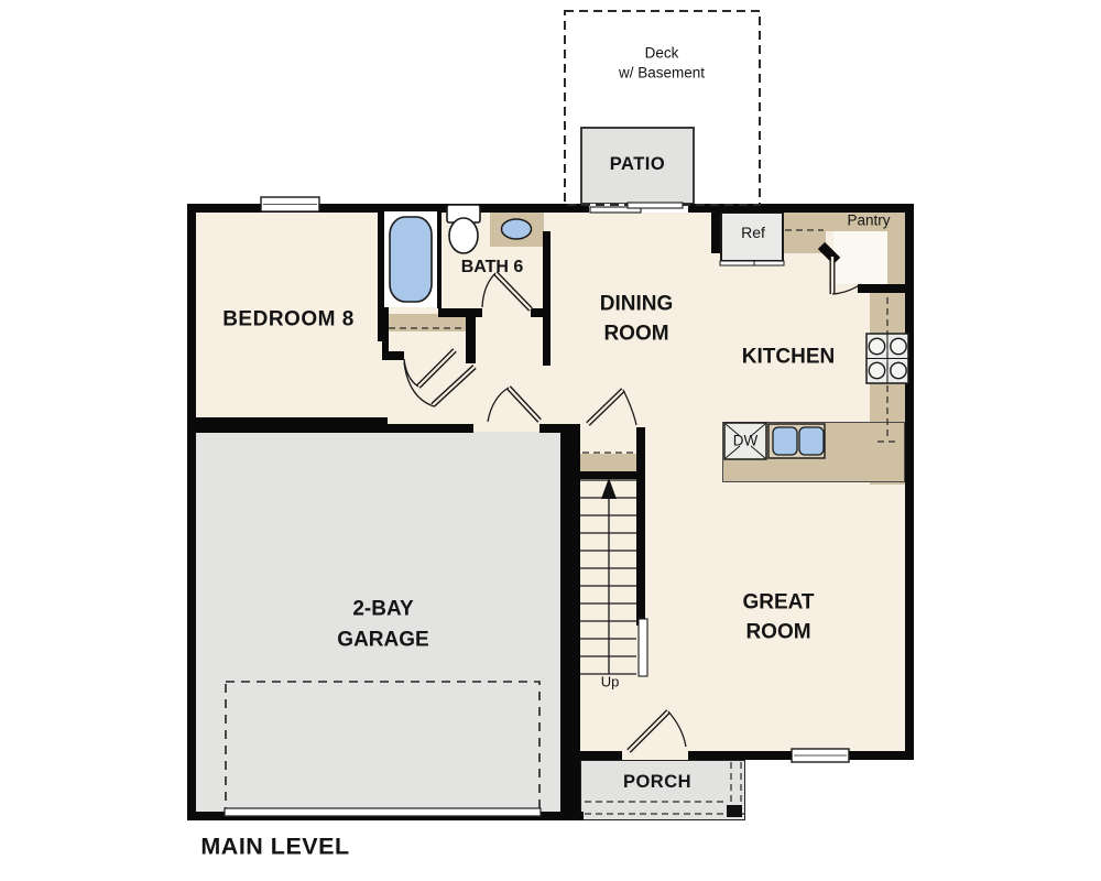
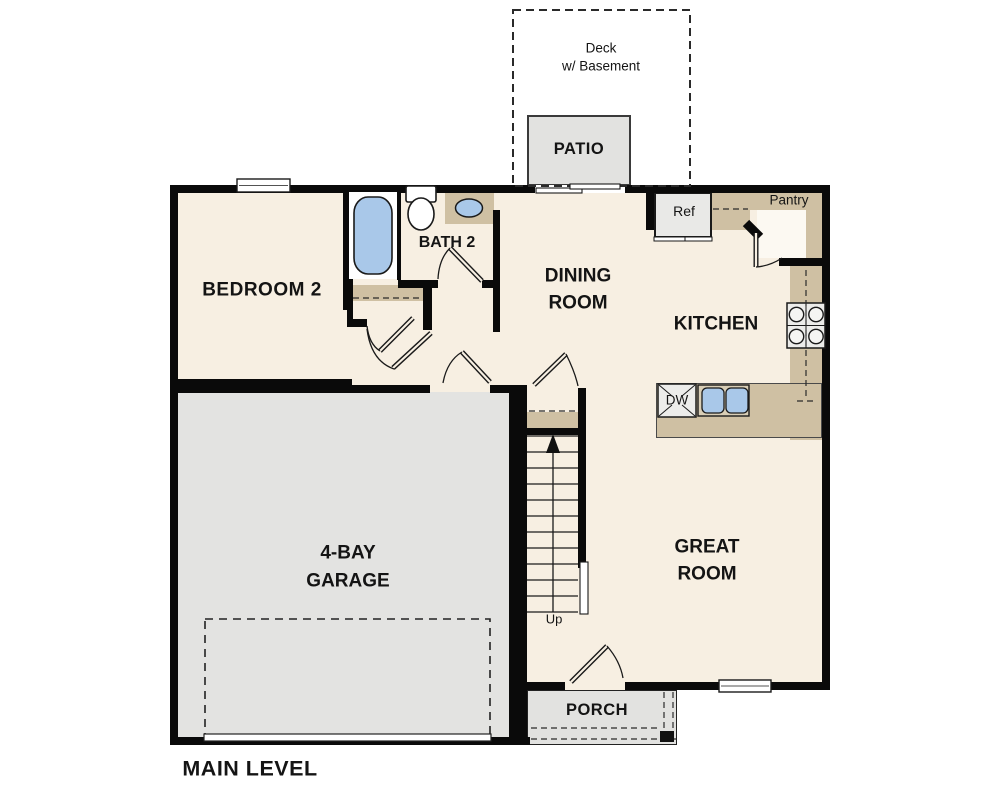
  Deck
  w/ Basement
  PATIO
- BEDROOM 8
+ BEDROOM 2
- BATH 6
+ BATH 2
  DINING
  ROOM
  KITCHEN
  Pantry
  Ref
  DW
  GREAT
  ROOM
- 2-BAY
+ 4-BAY
  GARAGE
  Up
  PORCH
  MAIN LEVEL
